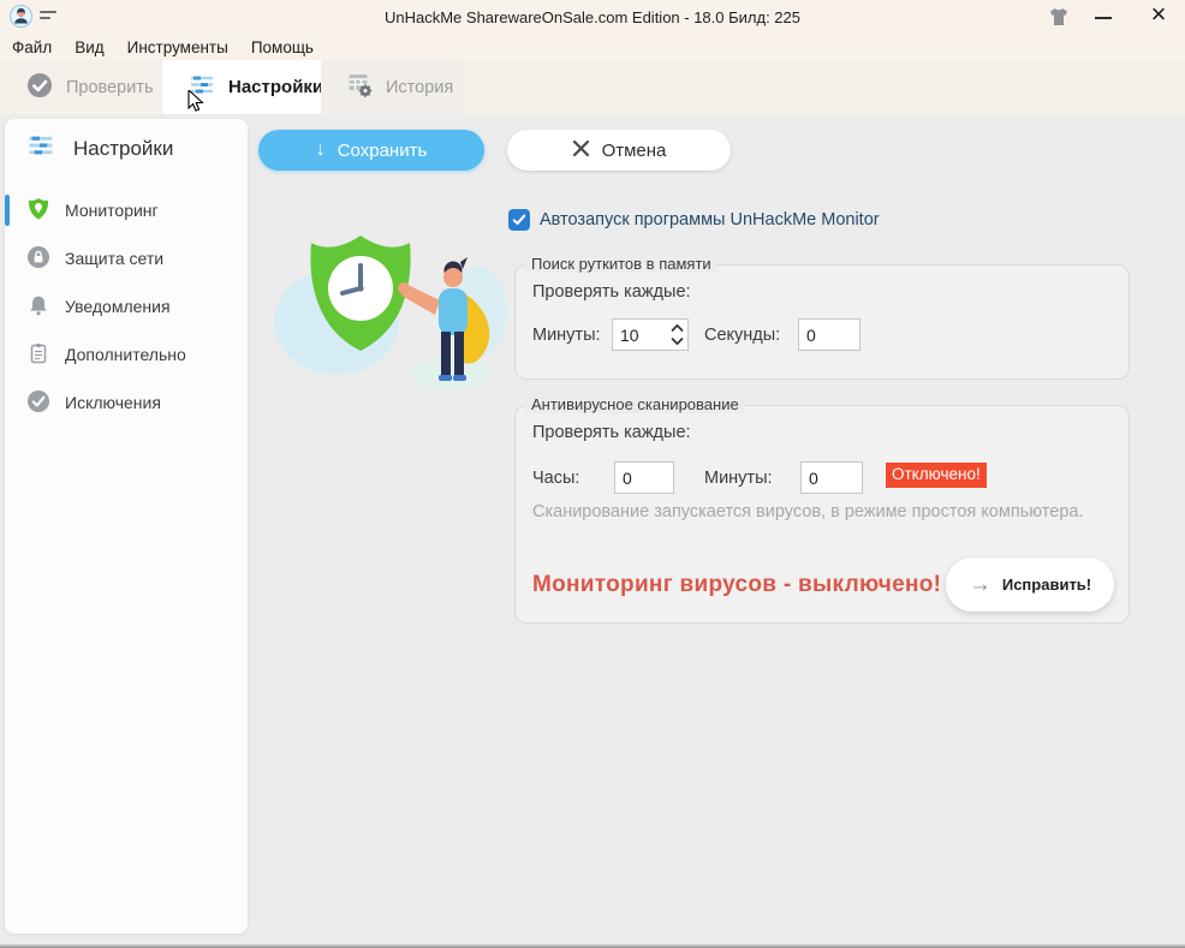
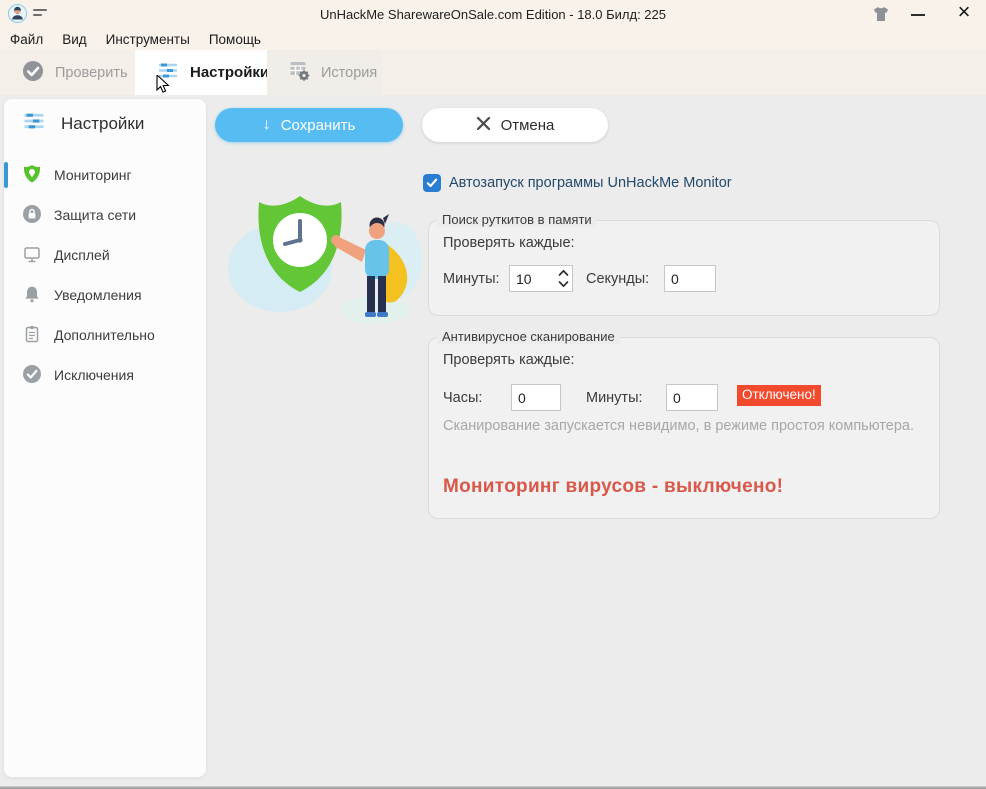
  UnHackMe SharewareOnSale.com Edition - 18.0 Билд: 225
  ×
  Файл
  Вид
  Инструменты
  Помощь
  Проверить
  Настройки
  История
  Настройки
  Мониторинг
  Защита сети
+ Дисплей
  Уведомления
  Дополнительно
  Исключения
  ↓
  Сохранить
  Отмена
  Автозапуск программы UnHackMe Monitor
  Поиск руткитов в памяти
  Проверять каждые:
  Минуты:
  10
  Секунды:
  0
  Антивирусное сканирование
  Проверять каждые:
  Часы:
  0
  Минуты:
  0
  Отключено!
- Сканирование запускается вирусов, в режиме простоя компьютера.
+ Сканирование запускается невидимо, в режиме простоя компьютера.
  Мониторинг вирусов - выключено!
- →
- Исправить!
